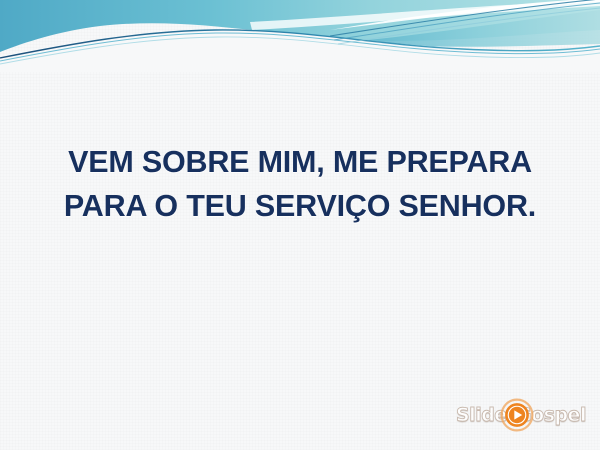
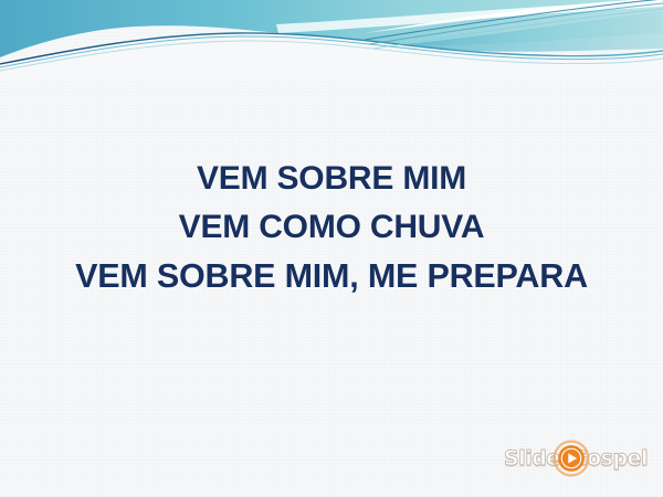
+ VEM SOBRE MIM
+ VEM COMO CHUVA
  VEM SOBRE MIM, ME PREPARA
- PARA O TEU SERVIÇO SENHOR.
  Slide
  ospel
